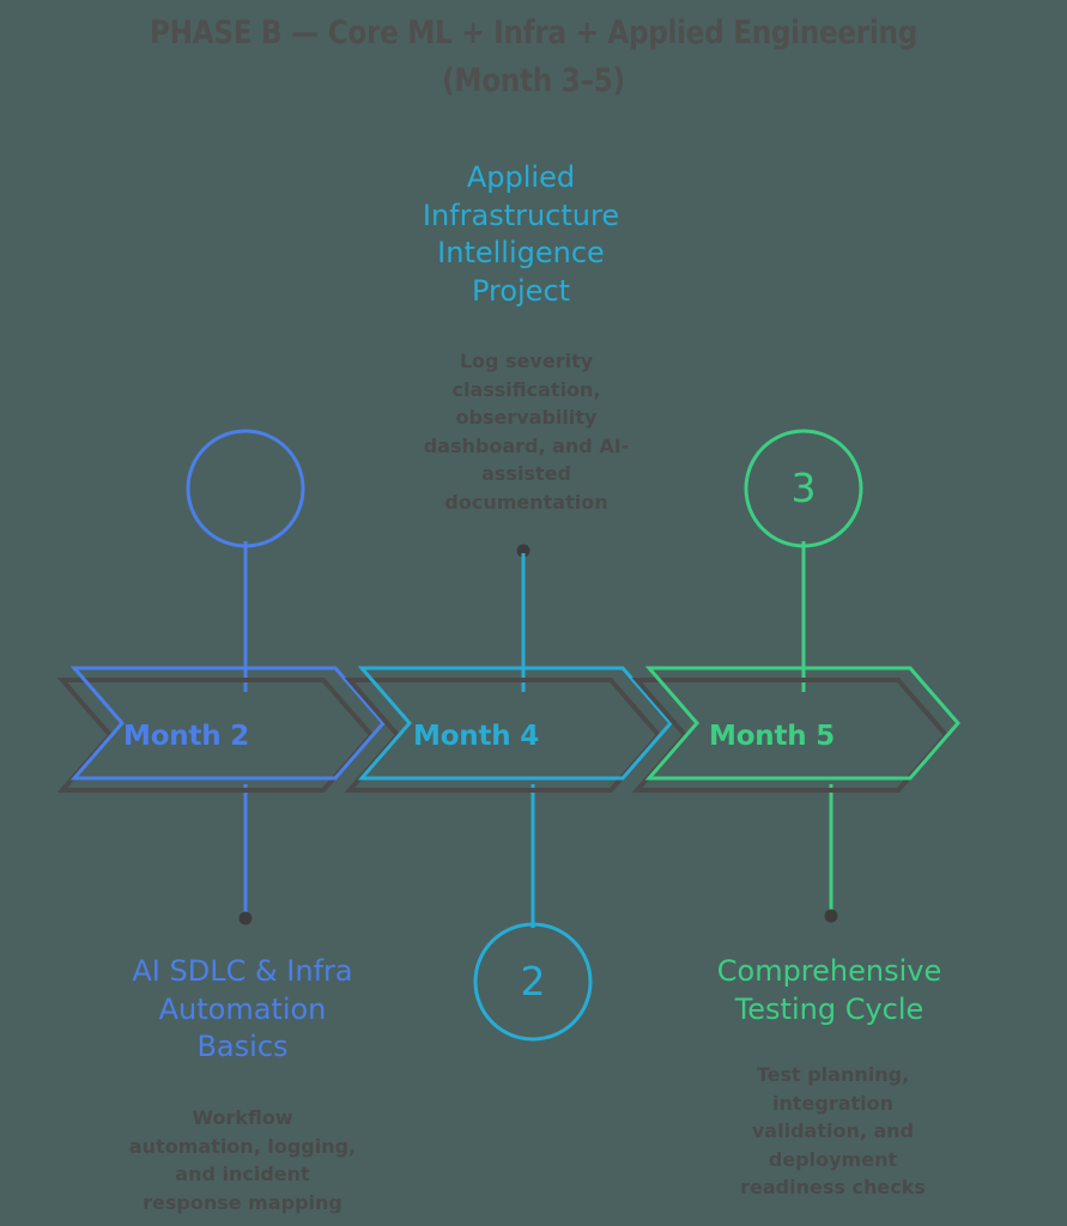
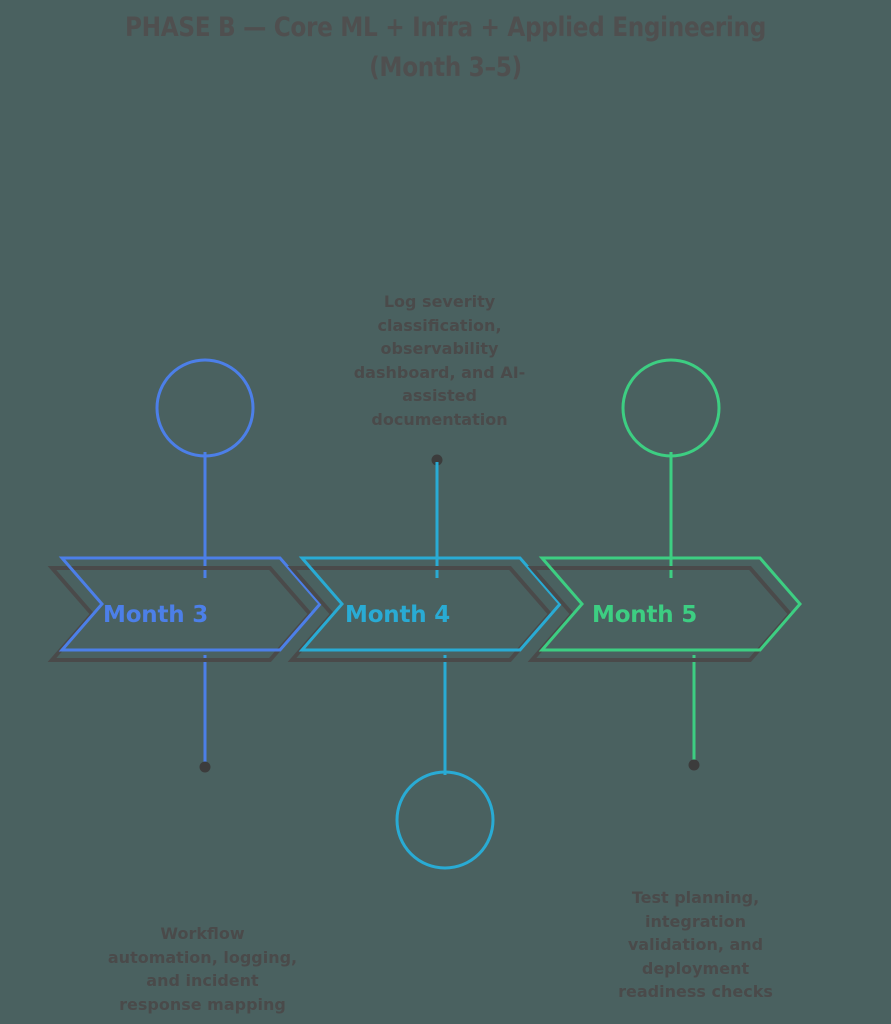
- 2
- 3
- Month 2
+ Month 3
  Month 4
  Month 5
- Applied
- Infrastructure
- Intelligence
- Project
- AI SDLC & Infra
- Automation
- Basics
- Comprehensive
- Testing Cycle
